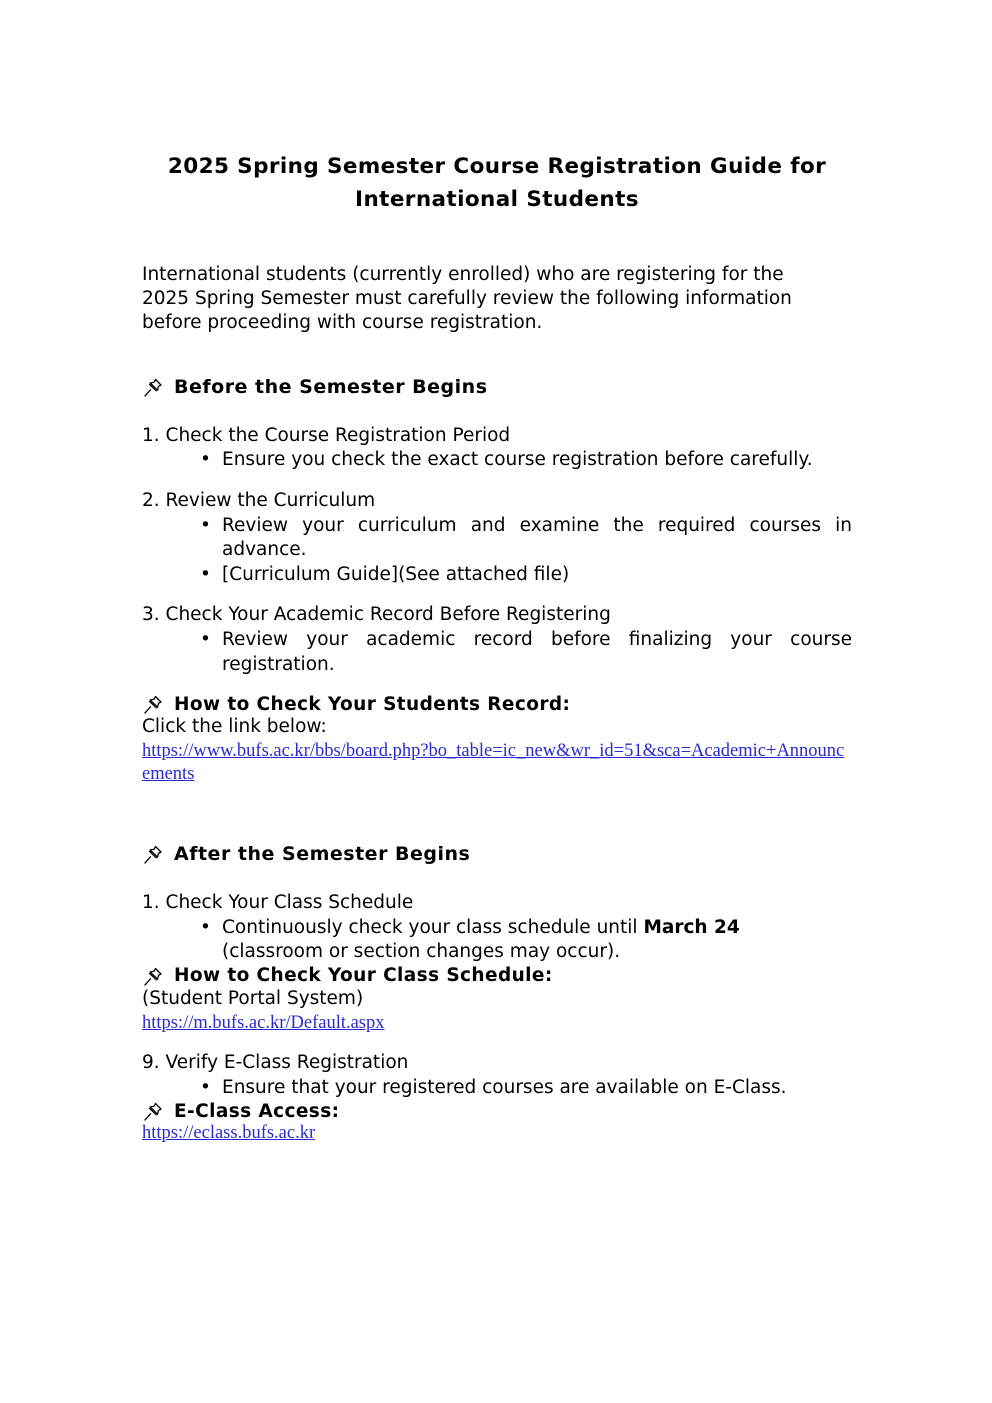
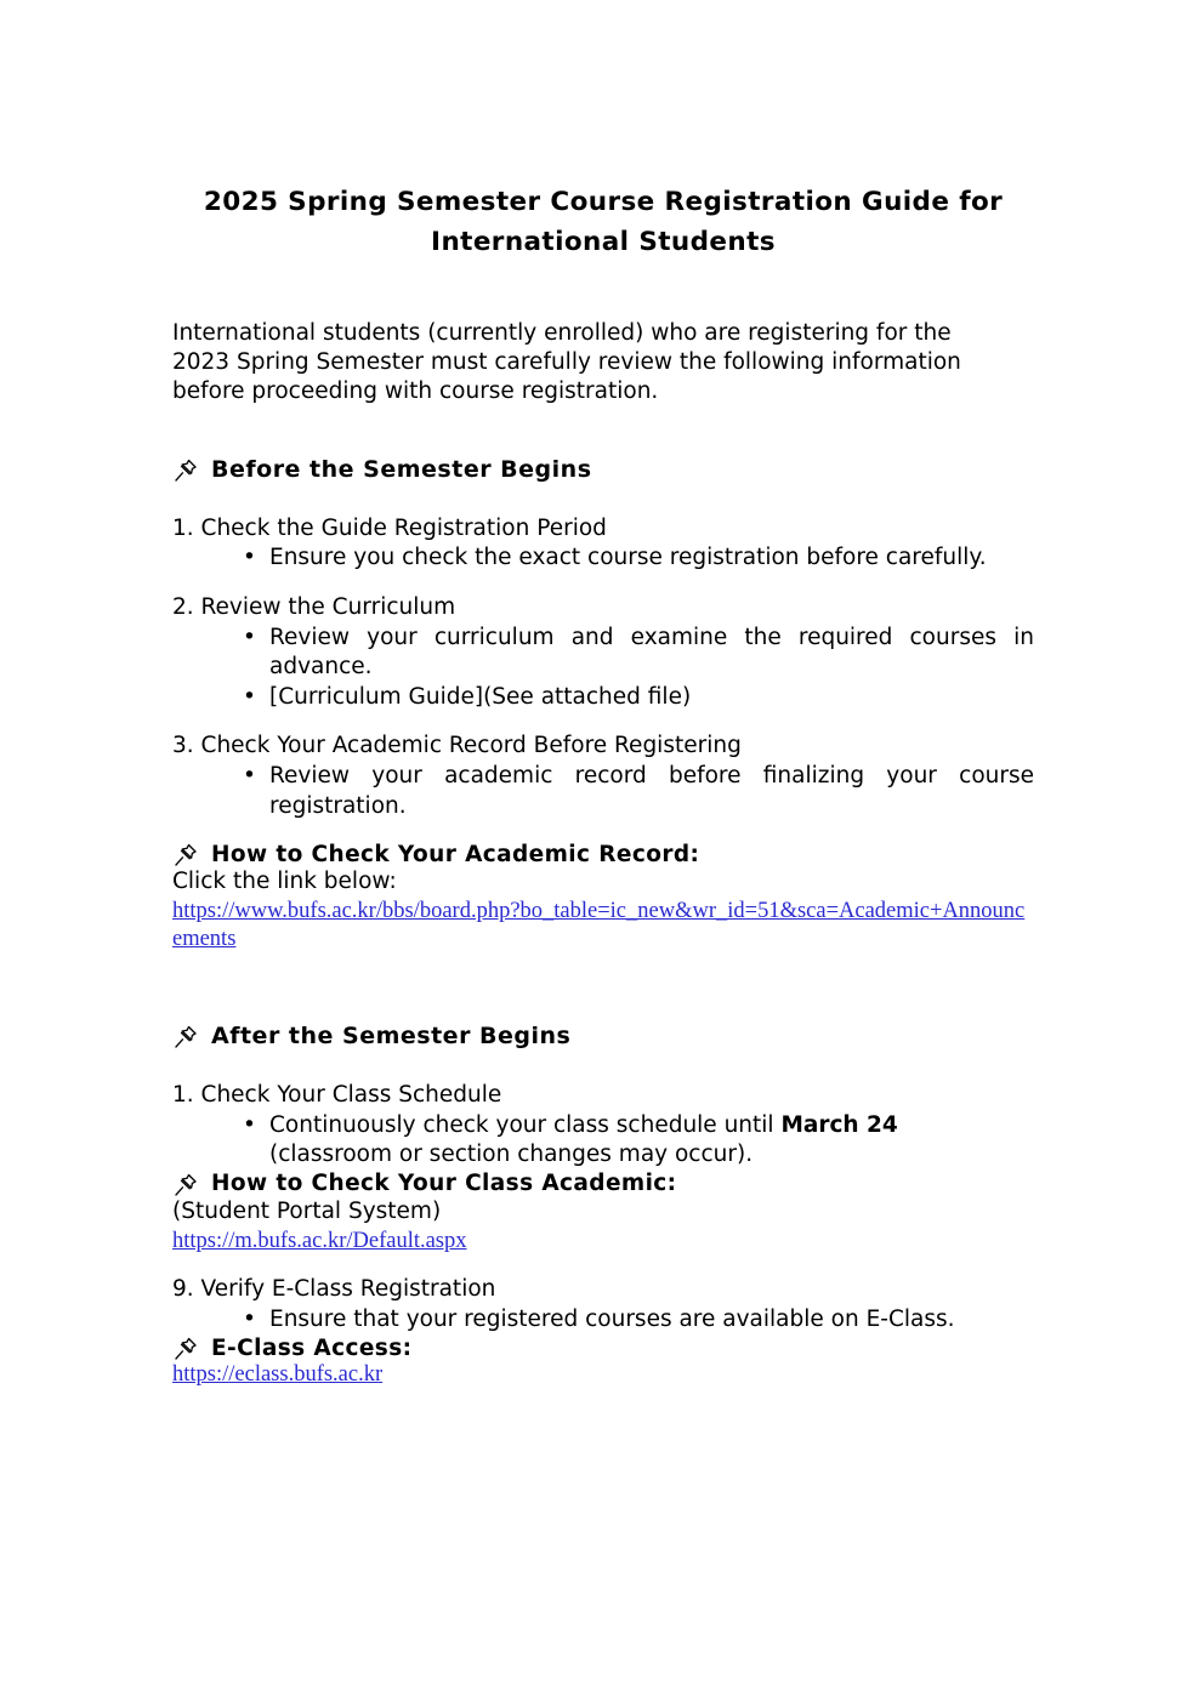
  2025 Spring Semester Course Registration Guide for
  International Students
  International students (currently enrolled) who are registering for the
- 2025 Spring Semester must carefully review the following information
+ 2023 Spring Semester must carefully review the following information
  before proceeding with course registration.
  Before the Semester Begins
- 1. Check the Course Registration Period
+ 1. Check the Guide Registration Period
  Ensure you check the exact course registration before carefully.
  2. Review the Curriculum
  Review your curriculum and examine the required courses in advance.
  [Curriculum Guide](See attached file)
  3. Check Your Academic Record Before Registering
  Review your academic record before finalizing your course registration.
- How to Check Your Students Record:
+ How to Check Your Academic Record:
  Click the link below:
  https://www.bufs.ac.kr/bbs/board.php?bo_table=ic_new&wr_id=51&sca=Academic+Announcements
  After the Semester Begins
  1. Check Your Class Schedule
  Continuously check your class schedule until March 24
  (classroom or section changes may occur).
- How to Check Your Class Schedule:
+ How to Check Your Class Academic:
  (Student Portal System)
  https://m.bufs.ac.kr/Default.aspx
  9. Verify E-Class Registration
  Ensure that your registered courses are available on E-Class.
  E-Class Access:
  https://eclass.bufs.ac.kr
